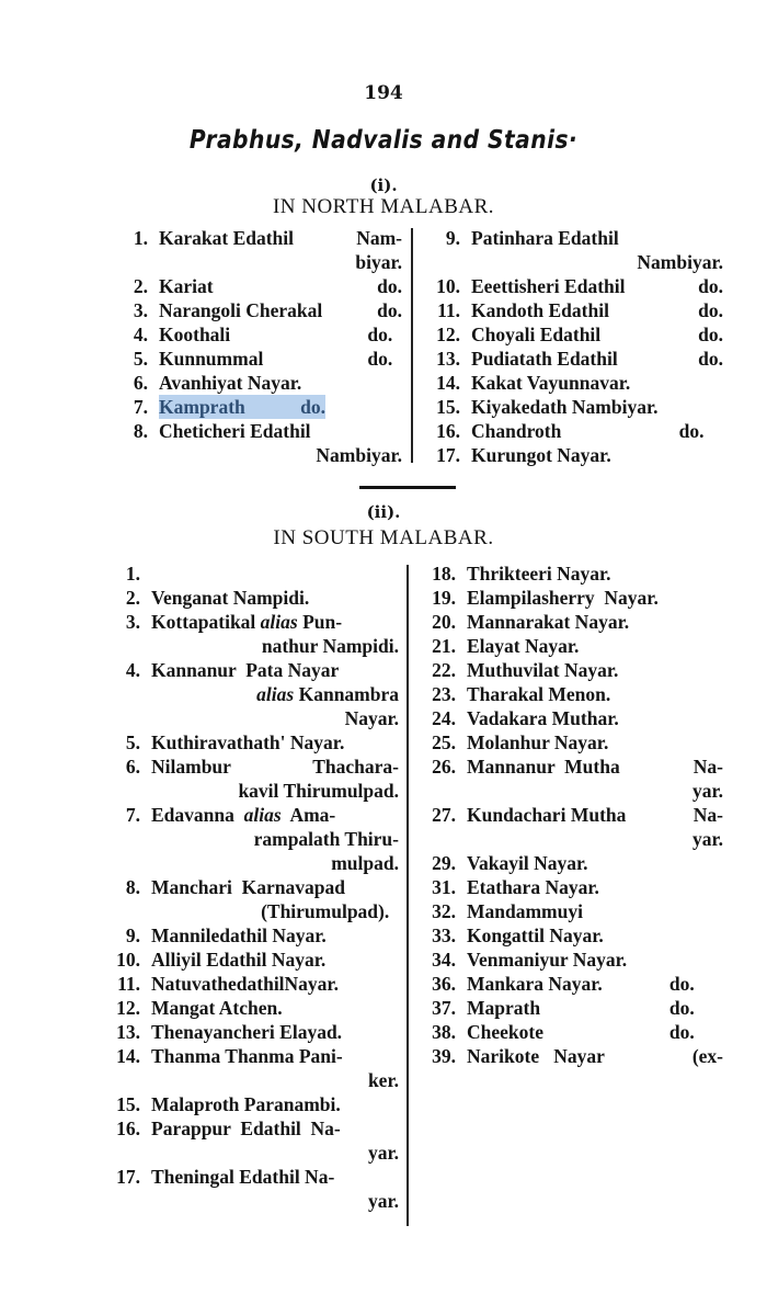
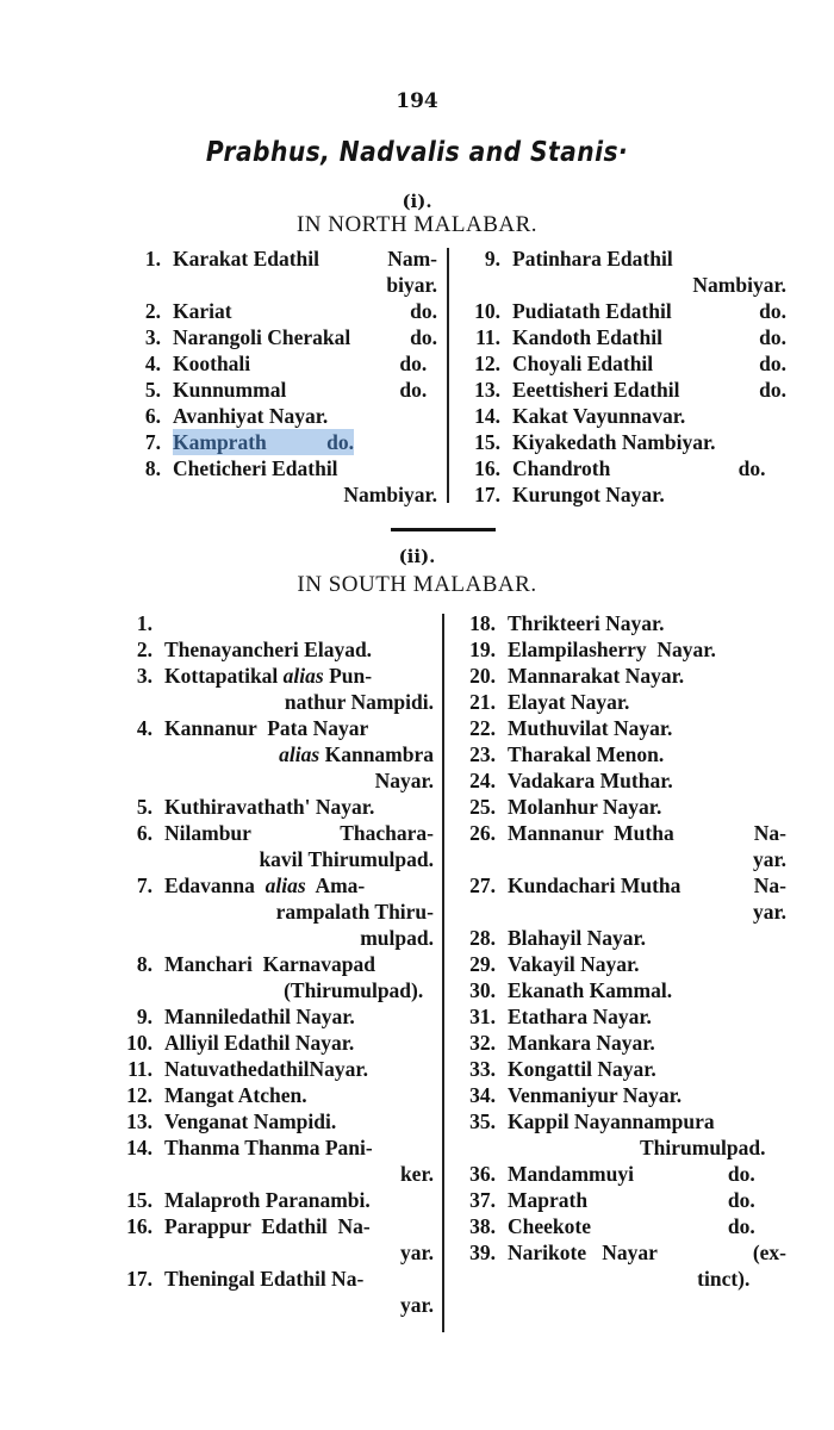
  194
  Prabhus, Nadvalis and Stanis·
  (i).
  IN NORTH MALABAR.
  1.
  Karakat Edathil
  Nam-
  biyar.
  2.
  Kariat
  do.
  3.
  Narangoli Cherakal
  do.
  4.
  Koothali
  do.
  5.
  Kunnummal
  do.
  6.
  Avanhiyat Nayar.
  7.
  Kamprath
  do.
  8.
  Cheticheri Edathil
  Nambiyar.
  9.
  Patinhara Edathil
  Nambiyar.
  10.
- Eeettisheri Edathil
+ Pudiatath Edathil
  do.
  11.
  Kandoth Edathil
  do.
  12.
  Choyali Edathil
  do.
  13.
- Pudiatath Edathil
+ Eeettisheri Edathil
  do.
  14.
  Kakat Vayunnavar.
  15.
  Kiyakedath Nambiyar.
  16.
  Chandroth
  do.
  17.
  Kurungot Nayar.
  (ii).
  IN SOUTH MALABAR.
  1.
  2.
- Venganat Nampidi.
+ Thenayancheri Elayad.
  3.
  Kottapatikal alias Pun-
  nathur Nampidi.
  4.
  Kannanur Pata Nayar
  alias Kannambra
  Nayar.
  5.
  Kuthiravathath' Nayar.
  6.
  Nilambur
  Thachara-
  kavil Thirumulpad.
  7.
  Edavanna alias Ama-
  rampalath Thiru-
  mulpad.
  8.
  Manchari Karnavapad
  (Thirumulpad).
  9.
  Manniledathil Nayar.
  10.
  Alliyil Edathil Nayar.
  11.
  NatuvathedathilNayar.
  12.
  Mangat Atchen.
  13.
- Thenayancheri Elayad.
+ Venganat Nampidi.
  14.
  Thanma Thanma Pani-
  ker.
  15.
  Malaproth Paranambi.
  16.
  Parappur Edathil Na-
  yar.
  17.
  Theningal Edathil Na-
  yar.
  18.
  Thrikteeri Nayar.
  19.
  Elampilasherry Nayar.
  20.
  Mannarakat Nayar.
  21.
  Elayat Nayar.
  22.
  Muthuvilat Nayar.
  23.
  Tharakal Menon.
  24.
  Vadakara Muthar.
  25.
  Molanhur Nayar.
  26.
  Mannanur Mutha
  Na-
  yar.
  27.
  Kundachari Mutha
  Na-
  yar.
+ 28.
+ Blahayil Nayar.
  29.
  Vakayil Nayar.
+ 30.
+ Ekanath Kammal.
  31.
  Etathara Nayar.
  32.
- Mandammuyi
+ Mankara Nayar.
  33.
  Kongattil Nayar.
  34.
  Venmaniyur Nayar.
+ 35.
+ Kappil Nayannampura
+ Thirumulpad.
  36.
- Mankara Nayar.
+ Mandammuyi
  do.
  37.
  Maprath
  do.
  38.
  Cheekote
  do.
  39.
  Narikote Nayar
  (ex-
+ tinct).
